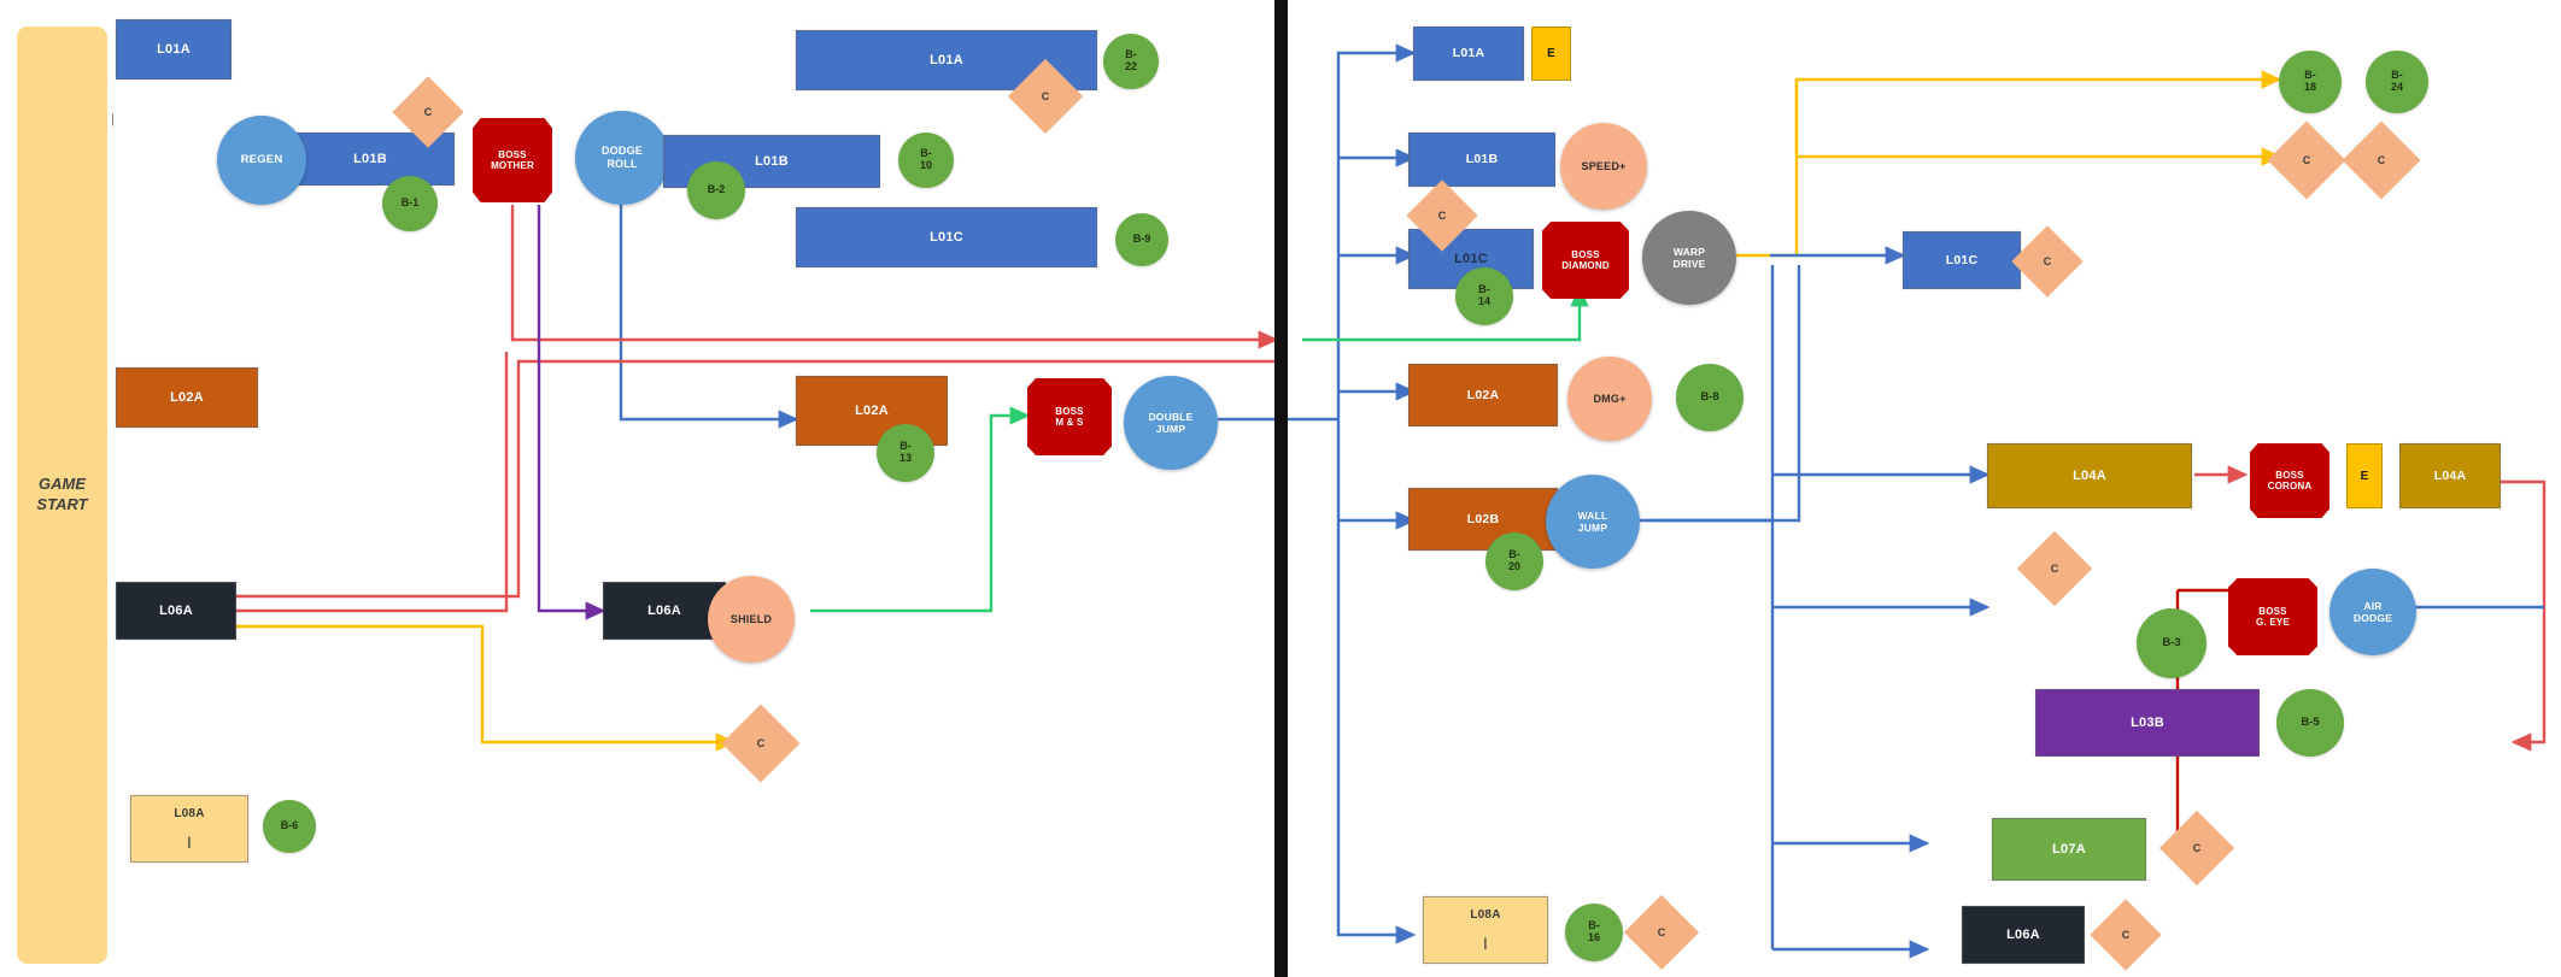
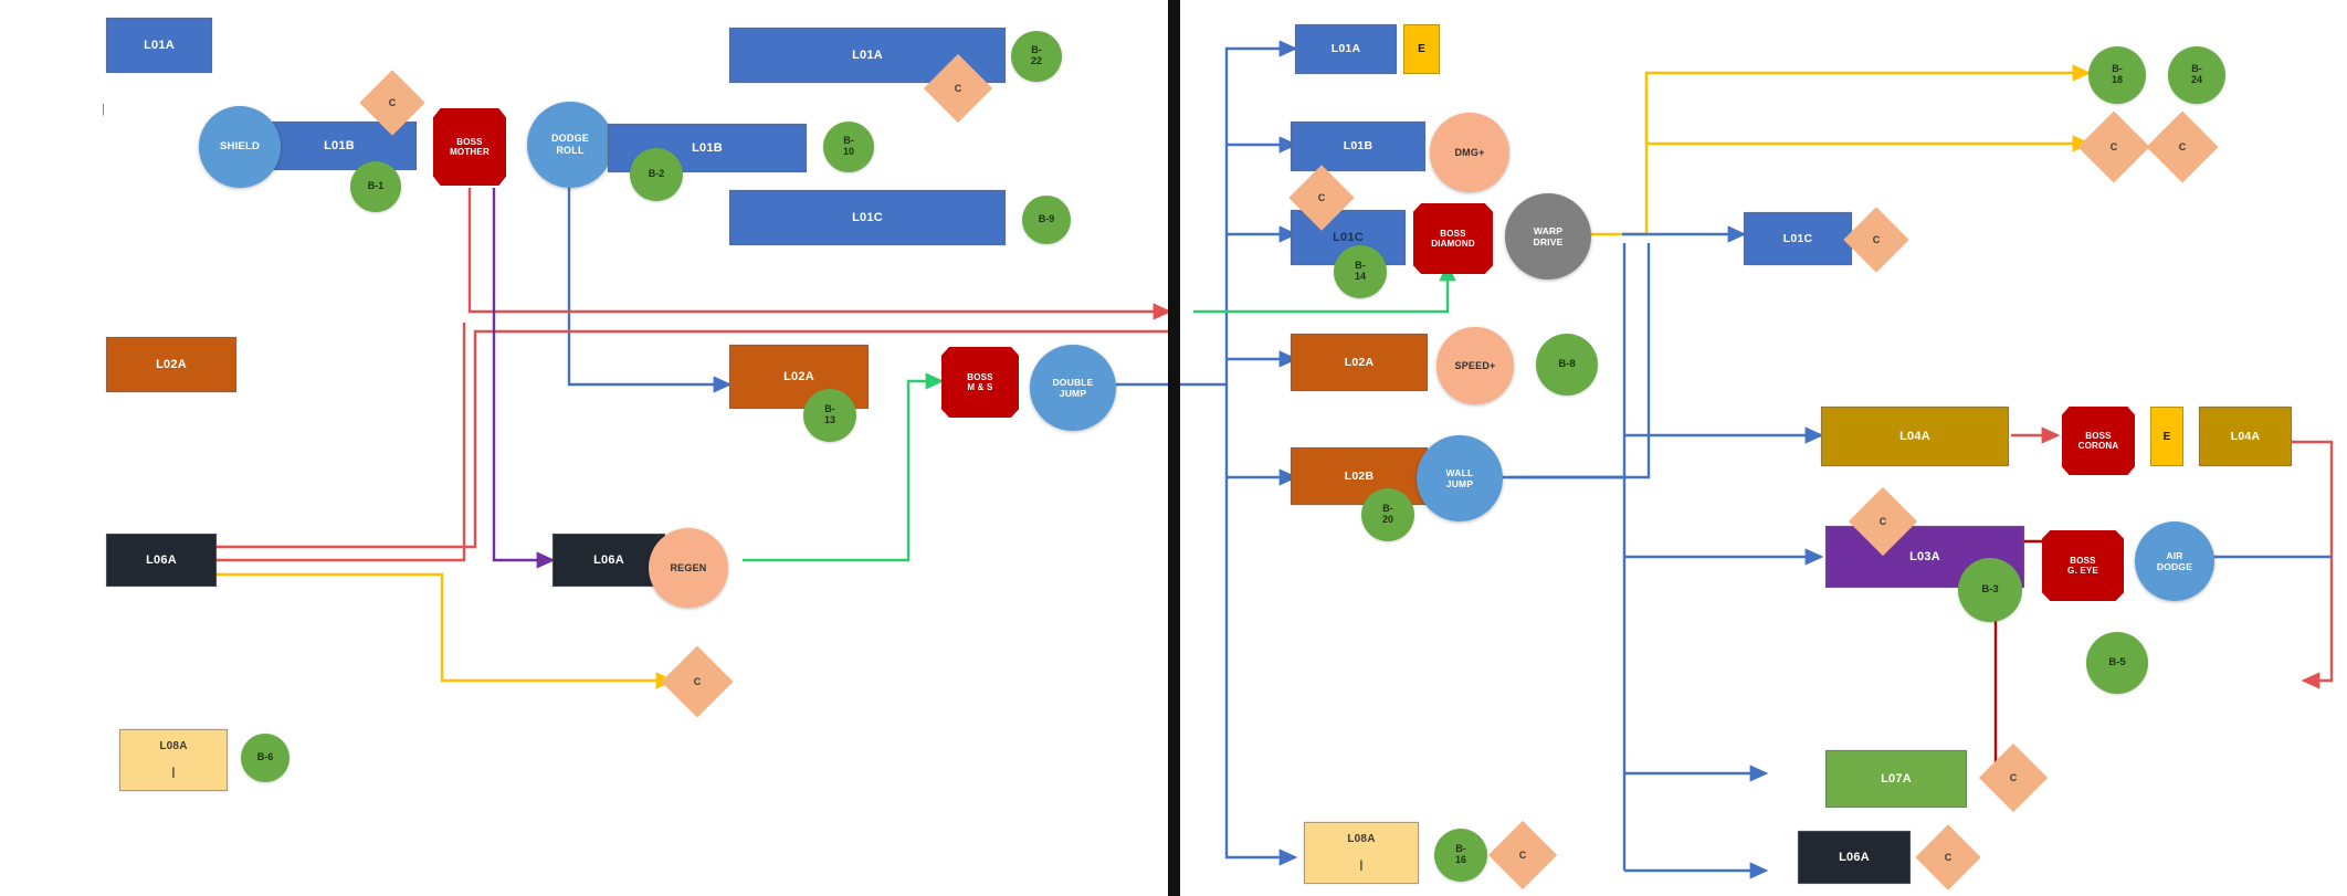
- GAME
- START
  L01A
  |
  L01B
- REGEN
+ SHIELD
  C
  B-1
  BOSS
  MOTHER
  DODGE
  ROLL
  L01B
  B-2
  L01A
  C
  B-
  22
  B-
  10
  L01C
  B-9
  L02A
  L02A
  B-
  13
  BOSS
  M & S
  DOUBLE
  JUMP
  L06A
  L06A
- SHIELD
+ REGEN
  C
  L08A
  |
  B-6
  L01A
  E
  L01B
- SPEED+
+ DMG+
  C
  L01C
  B-
  14
  BOSS
  DIAMOND
  WARP
  DRIVE
  L01C
  C
  L02A
- DMG+
+ SPEED+
  B-8
  L02B
  WALL
  JUMP
  B-
  20
  L04A
  BOSS
  CORONA
  E
  L04A
  C
+ L03A
  B-3
  BOSS
  G. EYE
  AIR
  DODGE
- L03B
  B-5
  L07A
  C
  L06A
  C
  L08A
  |
  B-
  16
  C
  B-
  18
  B-
  24
  C
  C
